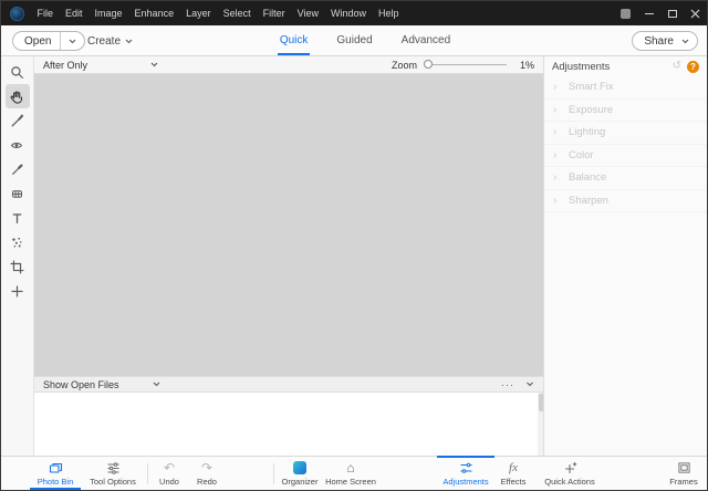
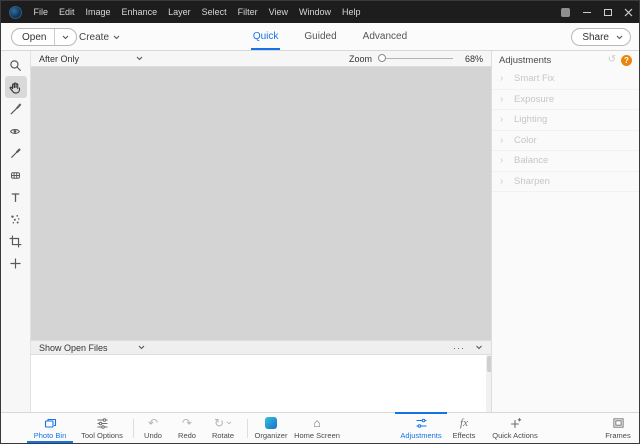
  File
  Edit
  Image
  Enhance
  Layer
  Select
  Filter
  View
  Window
  Help
  Open
  Create
  Quick
  Guided
  Advanced
  Share
  After Only
  Zoom
- 1%
+ 68%
  Show Open Files
  ···
  Adjustments
  ↺
  ?
  ›
  Smart Fix
  ›
  Exposure
  ›
  Lighting
  ›
  Color
  ›
  Balance
  ›
  Sharpen
  Photo Bin
  Tool Options
  ↶
  Undo
  ↷
  Redo
+ ↻
+ Rotate
  Organizer
  ⌂
  Home Screen
  Adjustments
  fx
  Effects
  Quick Actions
  Frames
